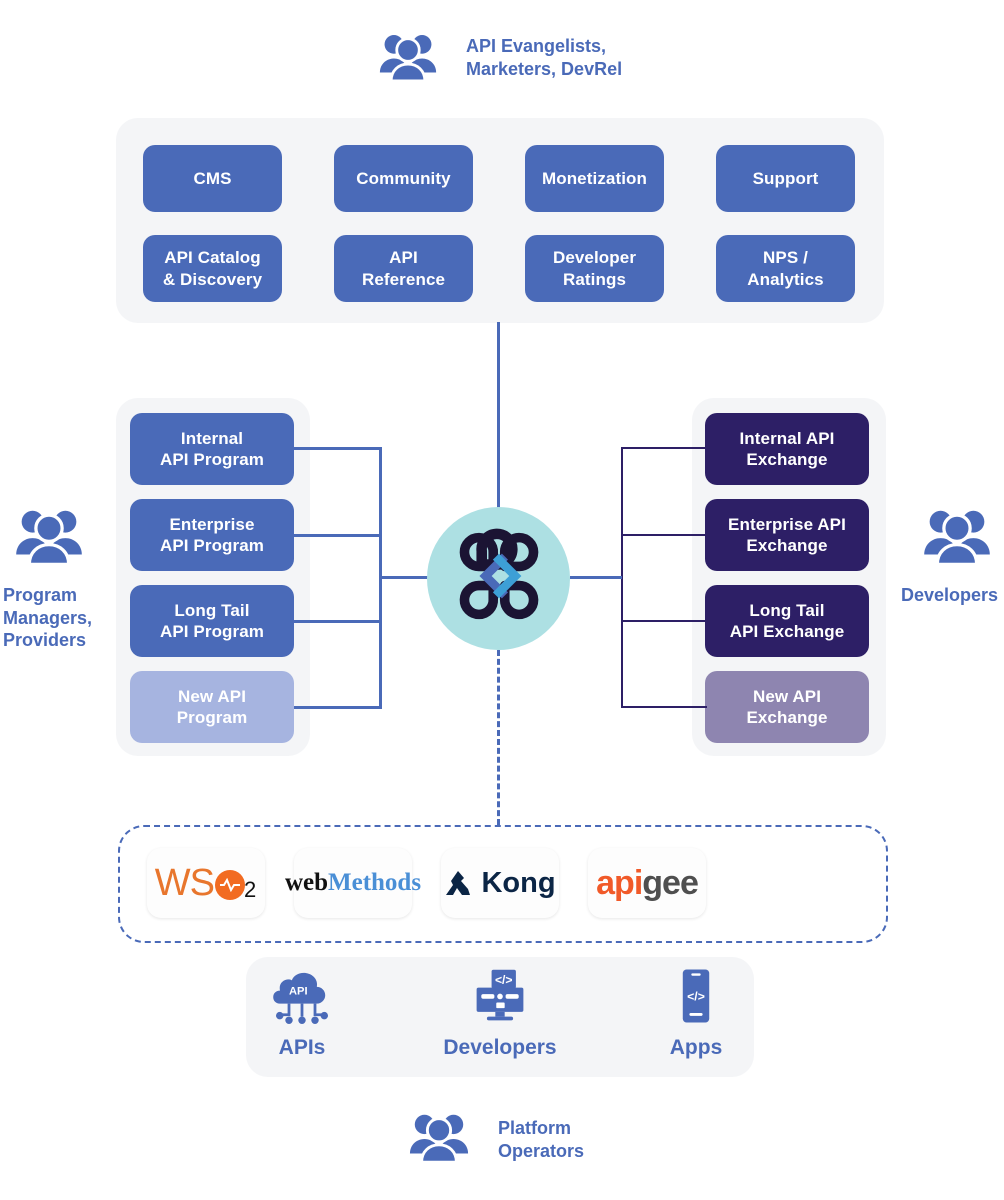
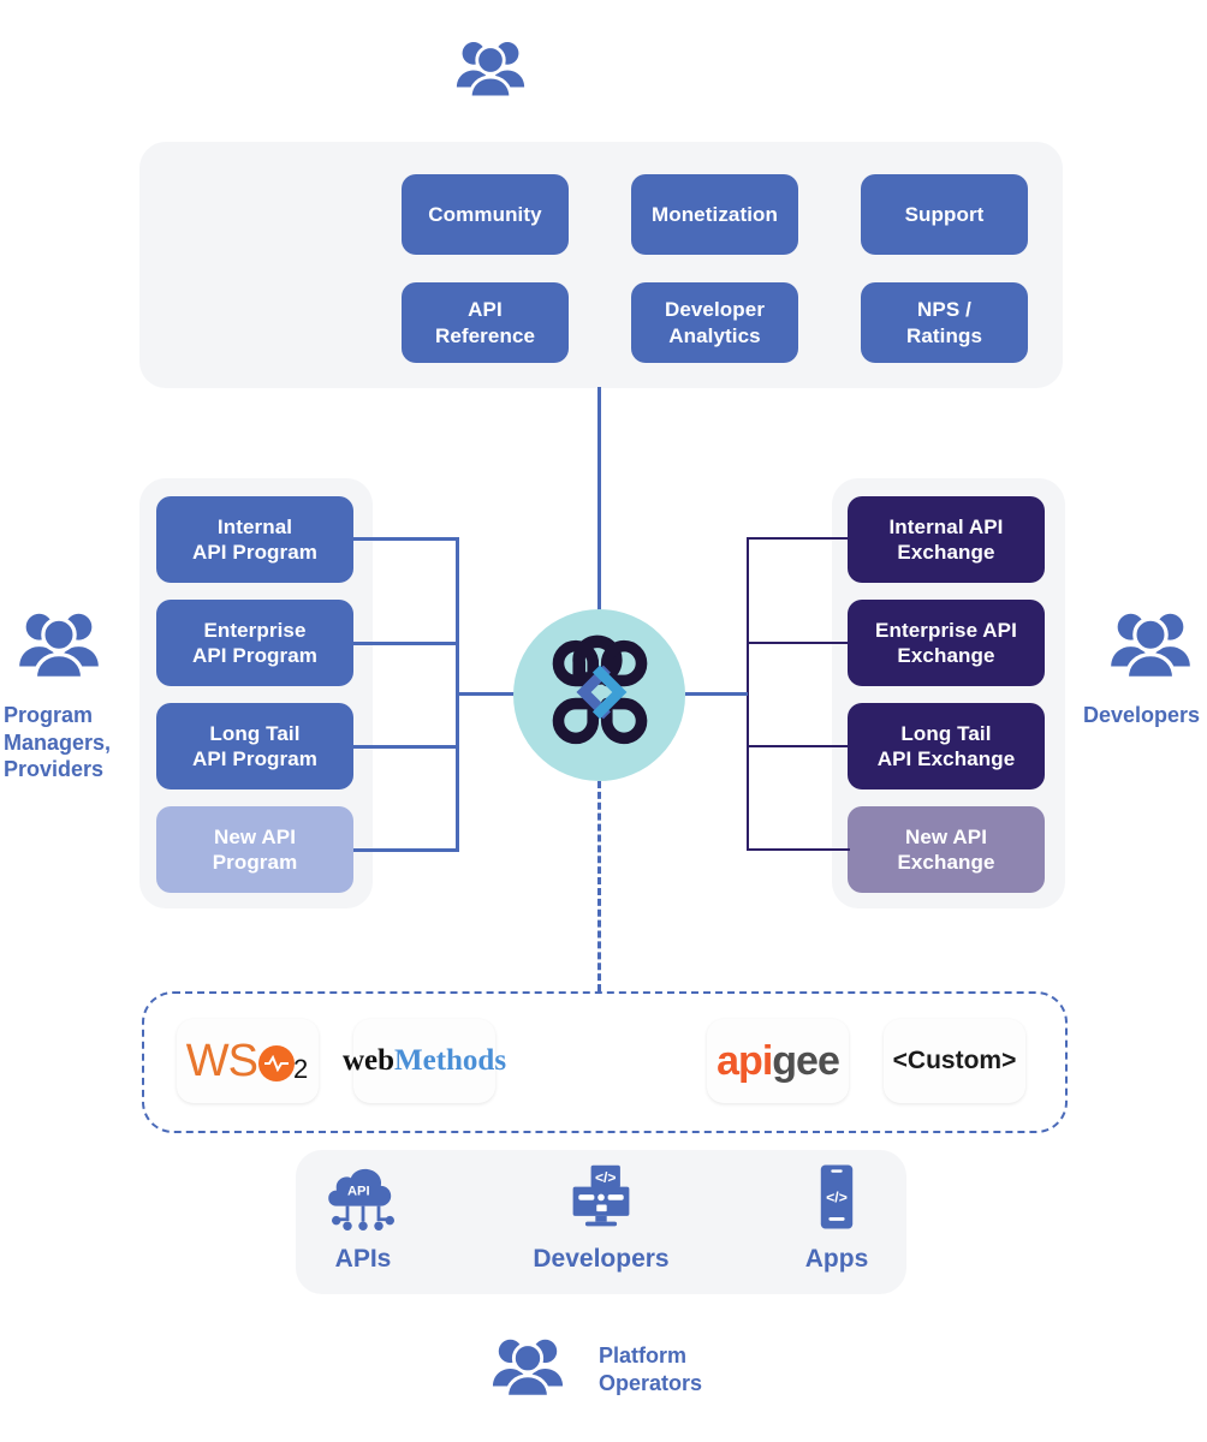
- API Evangelists,
- Marketers, DevRel
- CMS
  Community
  Monetization
  Support
- API Catalog
- & Discovery
  API
  Reference
  Developer
- Ratings
+ Analytics
  NPS /
- Analytics
+ Ratings
  Program
  Managers,
  Providers
  Internal
  API Program
  Enterprise
  API Program
  Long Tail
  API Program
  New API
  Program
  Internal API
  Exchange
  Enterprise API
  Exchange
  Long Tail
  API Exchange
  New API
  Exchange
  Developers
  WS
  2
  webMethods
- Kong
  apigee
+ <Custom>
  API
  APIs
  </>
  Developers
  </>
  Apps
  Platform
  Operators
